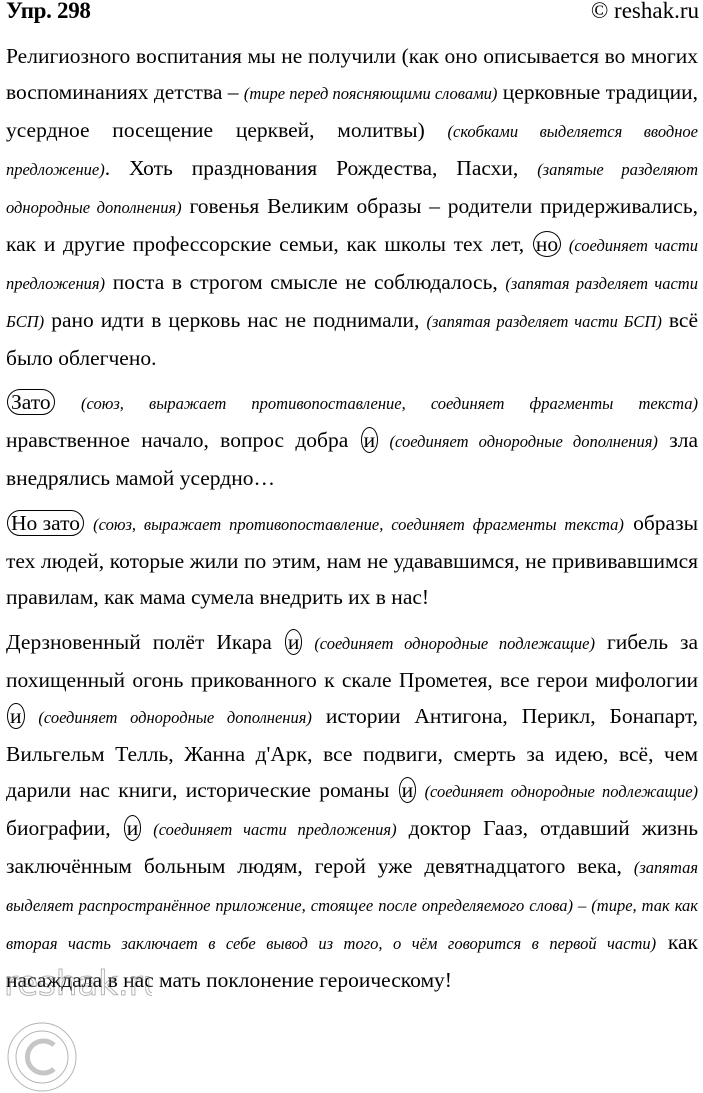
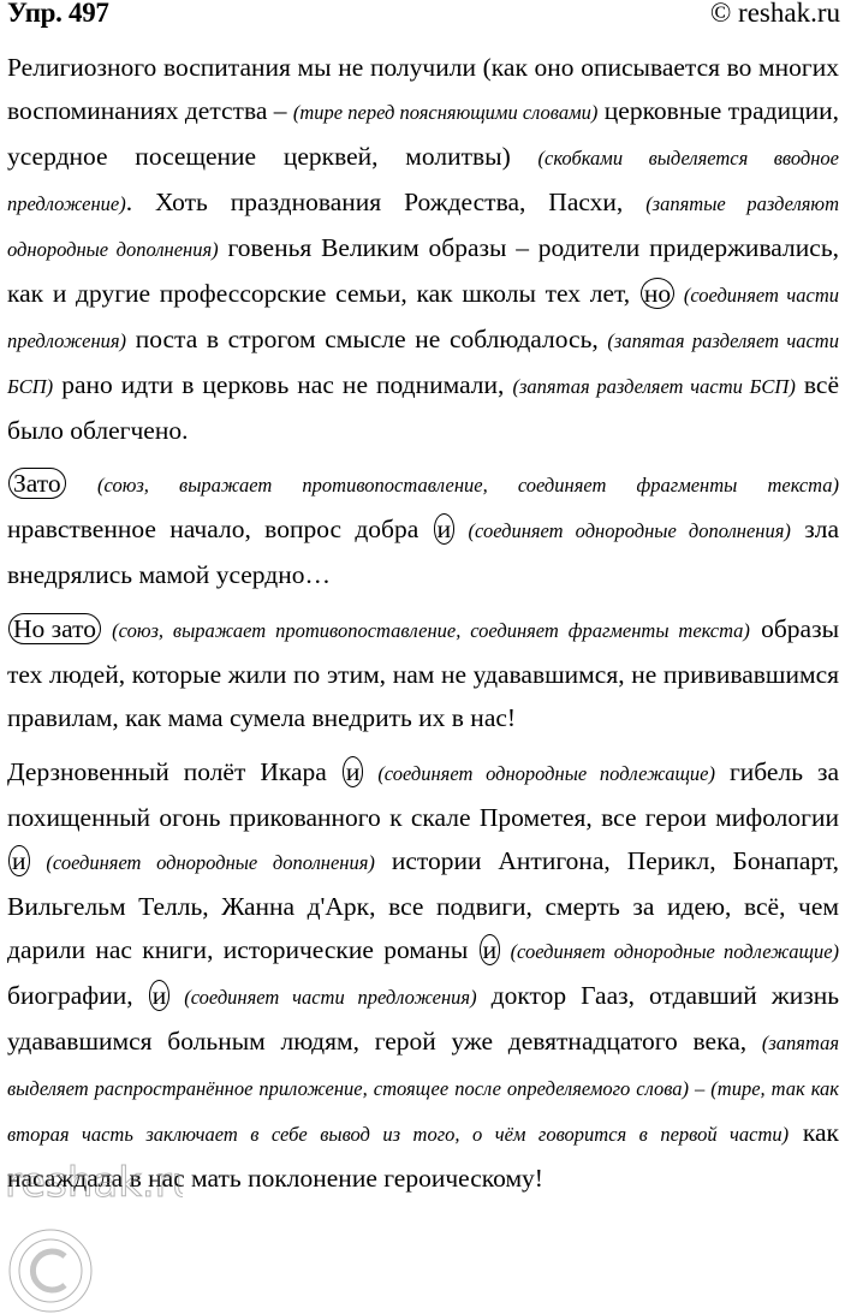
- Упр. 298
+ Упр. 497
  © reshak.ru
  Религиозного воспитания мы не получили (как оно описывается во многих воспоминаниях детства – (тире перед поясняющими словами) церковные традиции, усердное посещение церквей, молитвы) (скобками выделяется вводное предложение). Хоть празднования Рождества, Пасхи, (запятые разделяют однородные дополнения) говенья Великим образы – родители придерживались, как и другие профессорские семьи, как школы тех лет, но (соединяет части предложения) поста в строгом смысле не соблюдалось, (запятая разделяет части БСП) рано идти в церковь нас не поднимали, (запятая разделяет части БСП) всё было облегчено.
  Зато (союз, выражает противопоставление, соединяет фрагменты текста) нравственное начало, вопрос добра и (соединяет однородные дополнения) зла внедрялись мамой усердно…
  Но зато (союз, выражает противопоставление, соединяет фрагменты текста) образы тех людей, которые жили по этим, нам не удававшимся, не прививавшимся правилам, как мама сумела внедрить их в нас!
- Дерзновенный полёт Икара и (соединяет однородные подлежащие) гибель за похищенный огонь прикованного к скале Прометея, все герои мифологии и (соединяет однородные дополнения) истории Антигона, Перикл, Бонапарт, Вильгельм Телль, Жанна д'Арк, все подвиги, смерть за идею, всё, чем дарили нас книги, исторические романы и (соединяет однородные подлежащие) биографии, и (соединяет части предложения) доктор Гааз, отдавший жизнь заключённым больным людям, герой уже девятнадцатого века, (запятая выделяет распространённое приложение, стоящее после определяемого слова) – (тире, так как вторая часть заключает в себе вывод из того, о чём говорится в первой части) как насаждала в нас мать поклонение героическому!
+ Дерзновенный полёт Икара и (соединяет однородные подлежащие) гибель за похищенный огонь прикованного к скале Прометея, все герои мифологии и (соединяет однородные дополнения) истории Антигона, Перикл, Бонапарт, Вильгельм Телль, Жанна д'Арк, все подвиги, смерть за идею, всё, чем дарили нас книги, исторические романы и (соединяет однородные подлежащие) биографии, и (соединяет части предложения) доктор Гааз, отдавший жизнь удававшимся больным людям, герой уже девятнадцатого века, (запятая выделяет распространённое приложение, стоящее после определяемого слова) – (тире, так как вторая часть заключает в себе вывод из того, о чём говорится в первой части) как насаждала в нас мать поклонение героическому!
  reshak.r
